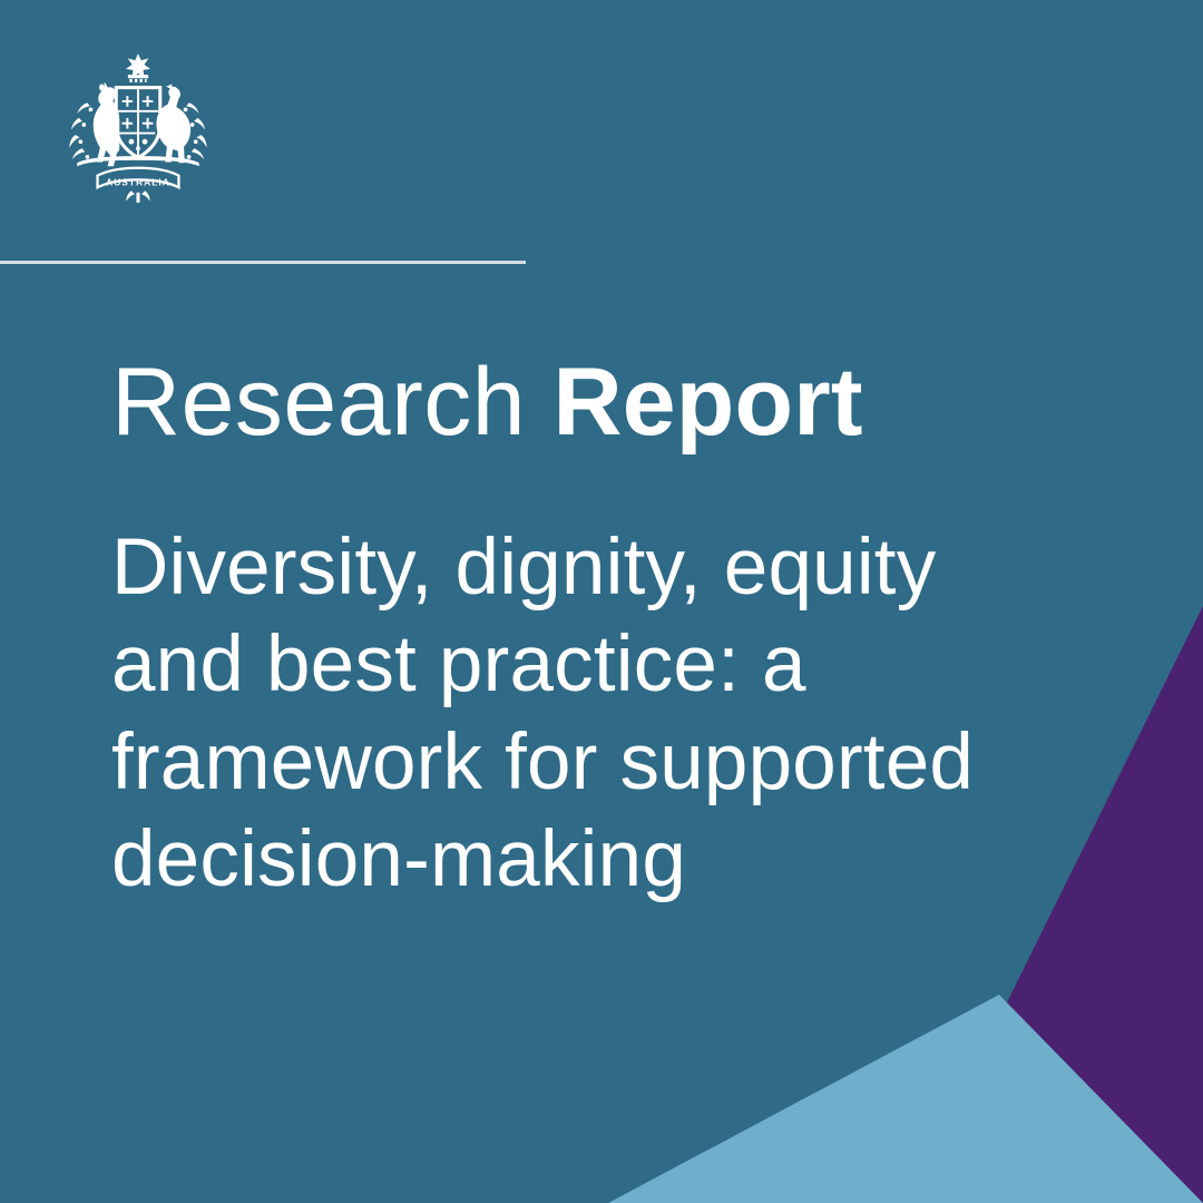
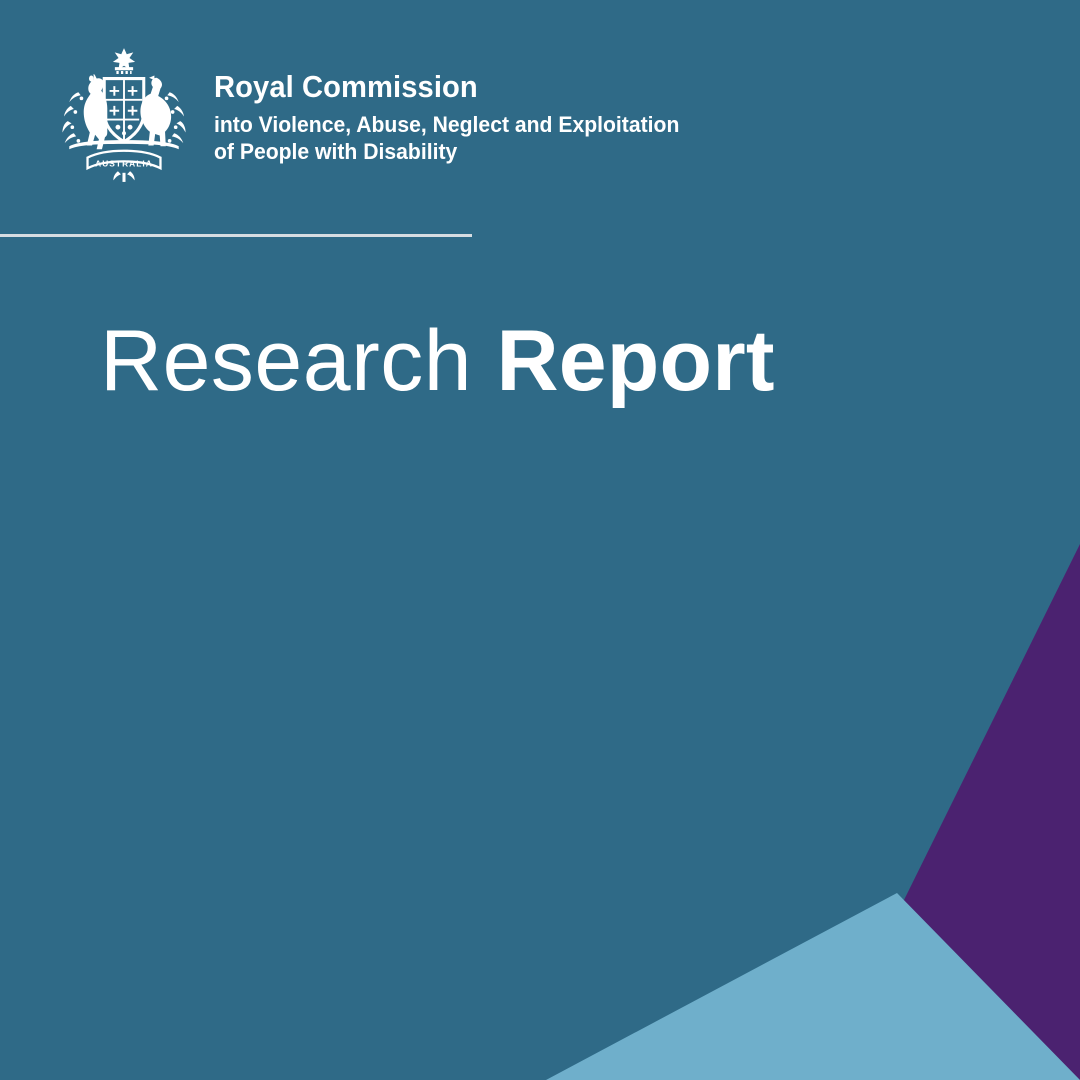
  AUSTRALIA
+ Royal Commission
+ into Violence, Abuse, Neglect and Exploitation
+ of People with Disability
  Research Report
- Diversity, dignity, equity and best practice: a framework for supported decision-making
